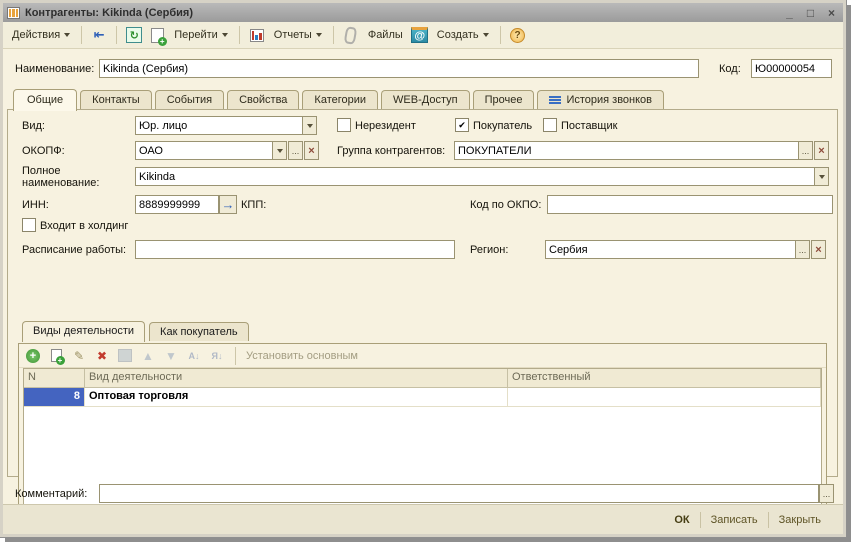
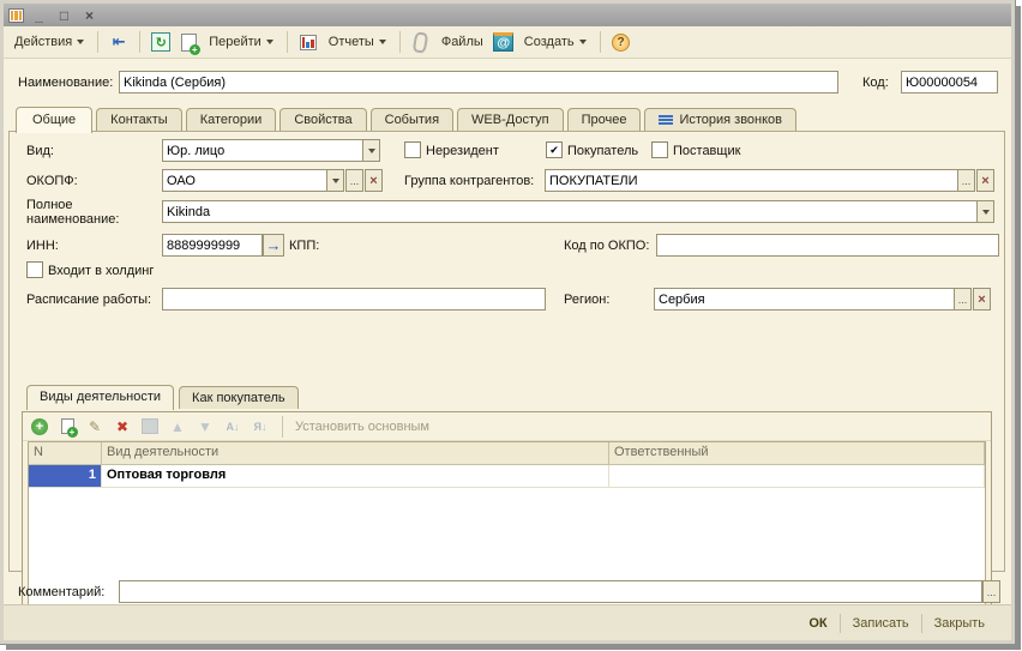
- Контрагенты: Kikinda (Сербия)
  _
  □
  ×
  Действия
  ⇤
  ↻
  +
  Перейти
  Отчеты
  Файлы
  @
  Создать
  ?
  Наименование:
  Kikinda (Сербия)
  Код:
  Ю00000054
  Общие
  Контакты
- События
+ Категории
  Свойства
- Категории
+ События
  WEB-Доступ
  Прочее
  История звонков
  Вид:
  Юр. лицо
  Нерезидент
  ✔
  Покупатель
  Поставщик
  ОКОПФ:
  ОАО
  ...
  ×
  Группа контрагентов:
  ПОКУПАТЕЛИ
  ...
  ×
  Полное
  наименование:
  Kikinda
  ИНН:
  8889999999
  →
  КПП:
  Код по ОКПО:
  Входит в холдинг
  Расписание работы:
  Регион:
  Сербия
  ...
  ×
  Виды деятельности
  Как покупатель
  +
  +
  ✎
  ✖
  ▲
  ▼
  А↓
  Я↓
  Установить основным
  N
  Вид деятельности
  Ответственный
- 8
+ 1
  Оптовая торговля
  Комментарий:
  ...
  ОК
  Записать
  Закрыть
